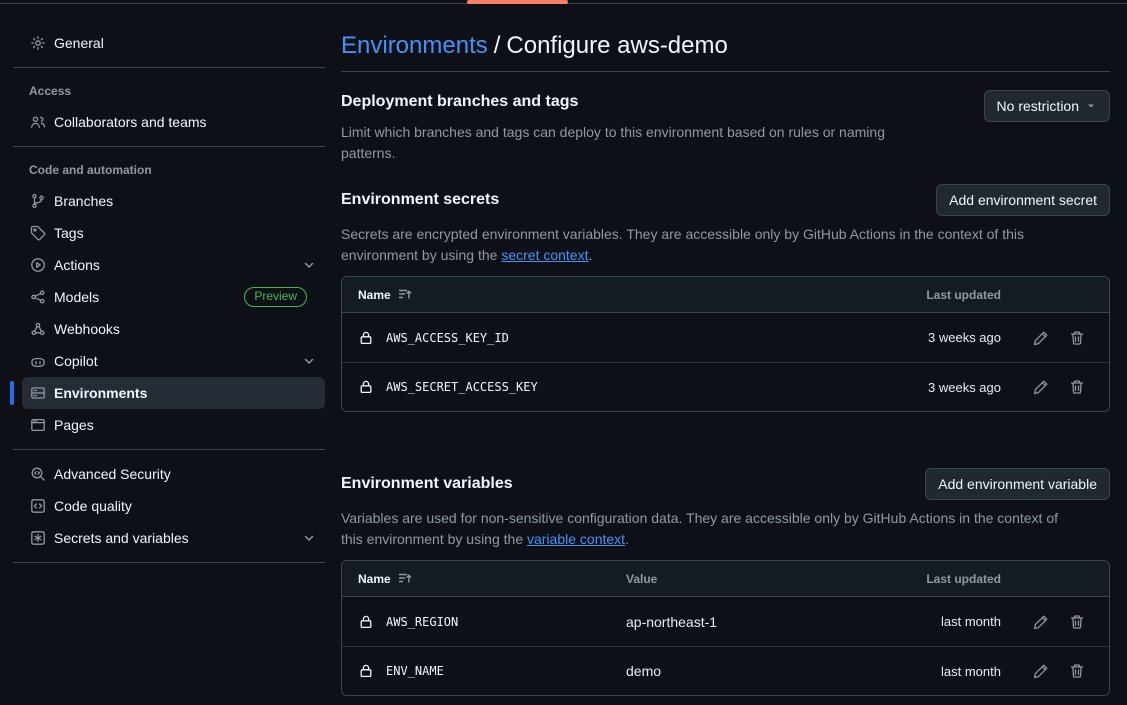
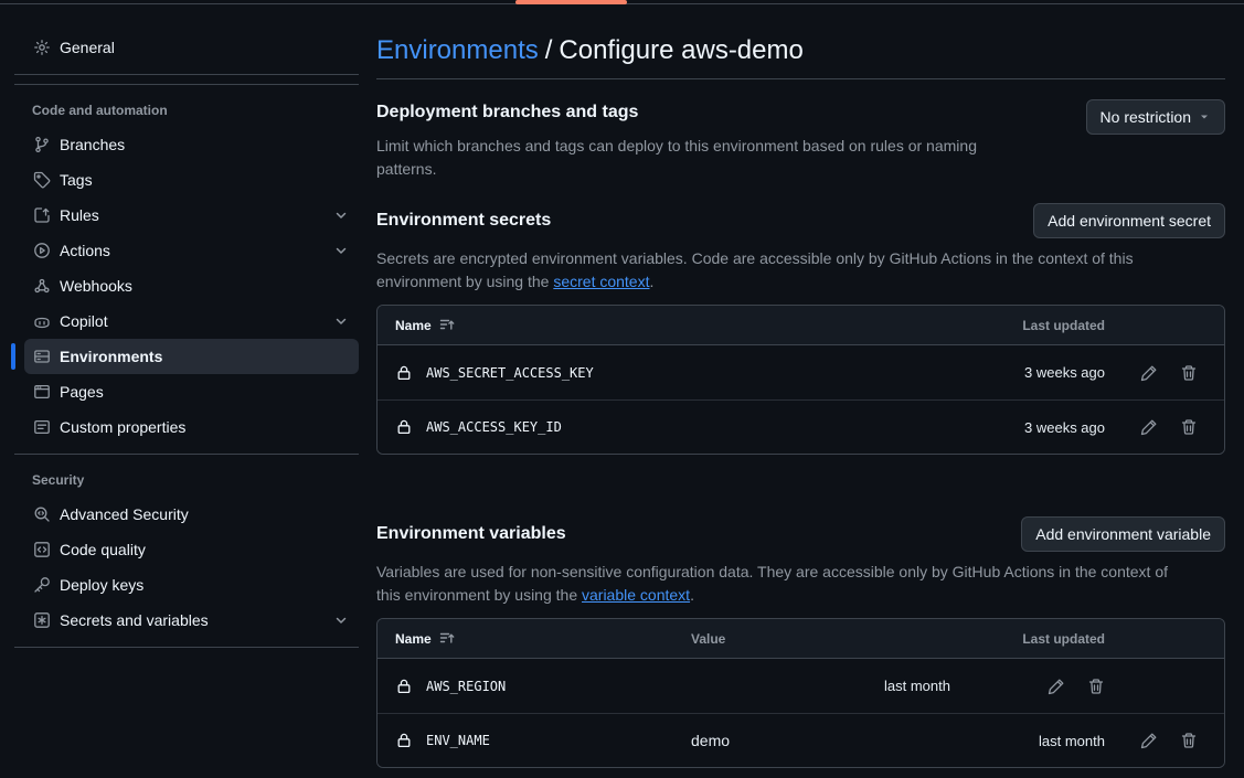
  General
- Access
- Collaborators and teams
  Code and automation
  Branches
  Tags
+ Rules
  Actions
- Models
- Preview
  Webhooks
  Copilot
  Environments
  Pages
+ Custom properties
+ Security
  Advanced Security
  Code quality
+ Deploy keys
  Secrets and variables
  Environments / Configure aws-demo
  Deployment branches and tags
  Limit which branches and tags can deploy to this environment based on rules or naming patterns.
  No restriction
  Environment secrets
  Add environment secret
- Secrets are encrypted environment variables. They are accessible only by GitHub Actions in the context of this environment by using the secret context.
+ Secrets are encrypted environment variables. Code are accessible only by GitHub Actions in the context of this environment by using the secret context.
  Name
  Last updated
- AWS_ACCESS_KEY_ID
+ AWS_SECRET_ACCESS_KEY
  3 weeks ago
- AWS_SECRET_ACCESS_KEY
+ AWS_ACCESS_KEY_ID
  3 weeks ago
  Environment variables
  Add environment variable
  Variables are used for non-sensitive configuration data. They are accessible only by GitHub Actions in the context of this environment by using the variable context.
  Name
  Value
  Last updated
  AWS_REGION
- ap-northeast-1
  last month
  ENV_NAME
  demo
  last month
